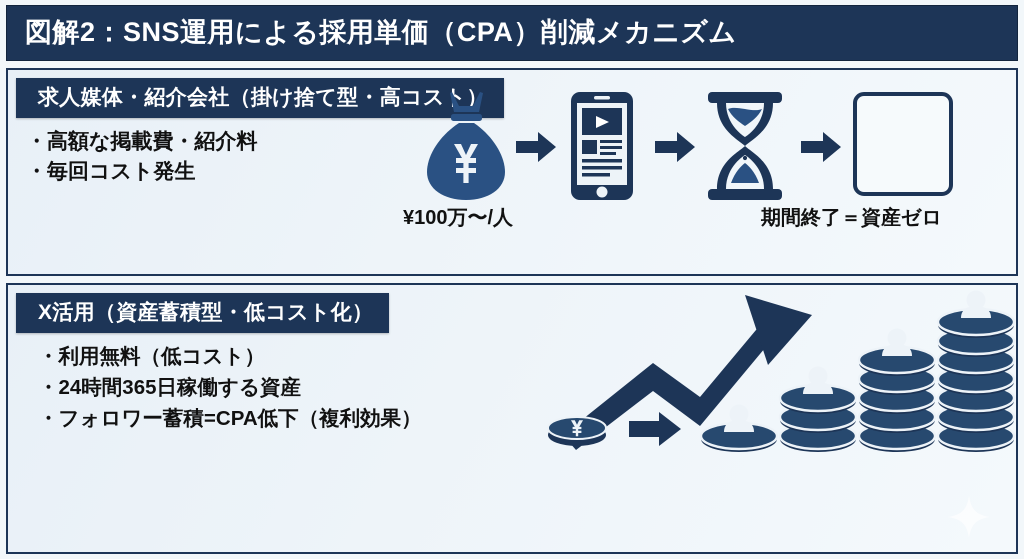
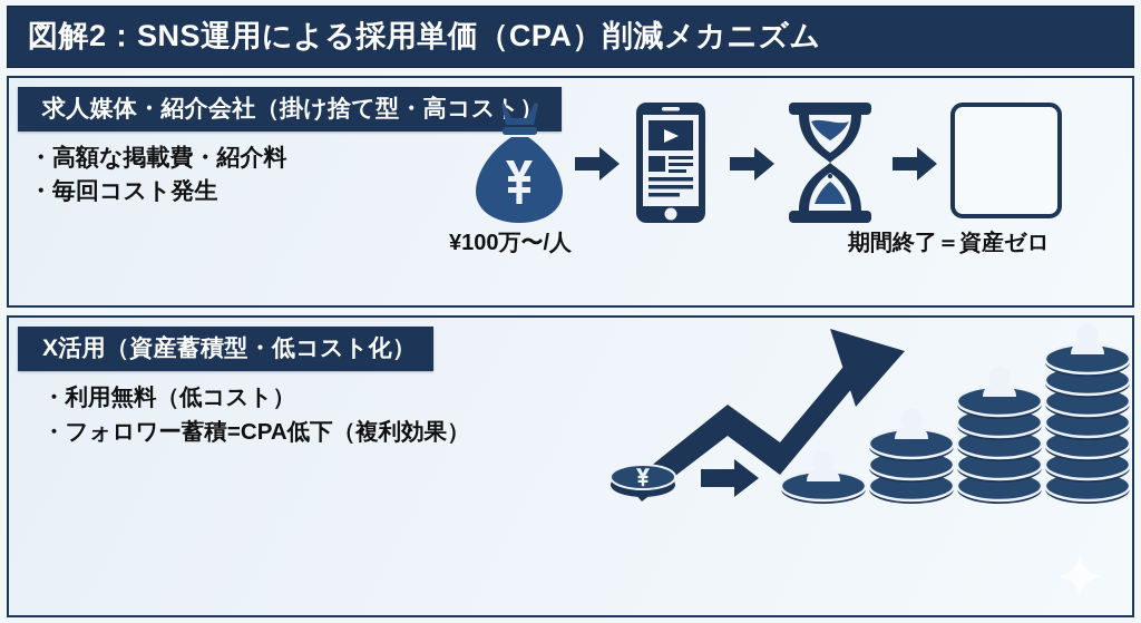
  図解2：SNS運用による採用単価（CPA）削減メカニズム
  求人媒体・紹介会社（掛け捨て型・高コスト）
  ・高額な掲載費・紹介料
  ・毎回コスト発生
  ¥100万〜/人
  期間終了＝資産ゼロ
  X活用（資産蓄積型・低コスト化）
  ・利用無料（低コスト）
- ・24時間365日稼働する資産
  ・フォロワー蓄積=CPA低下（複利効果）
